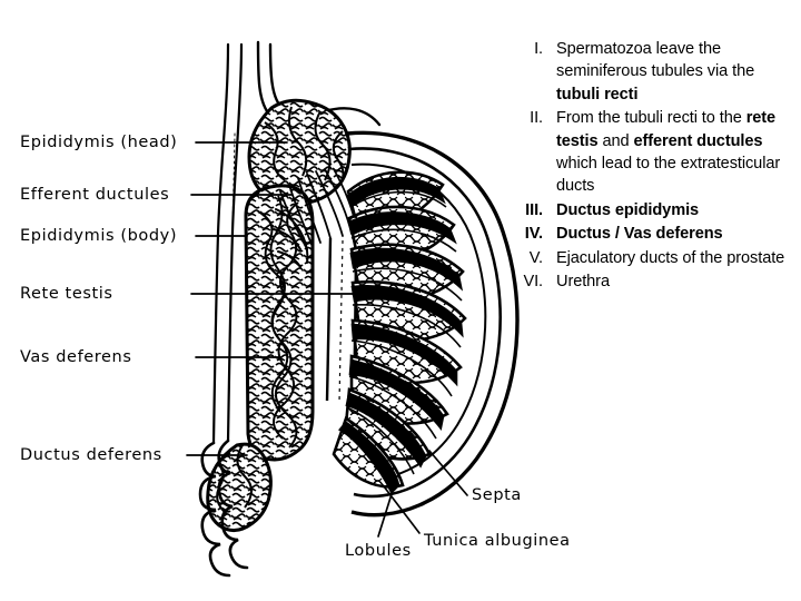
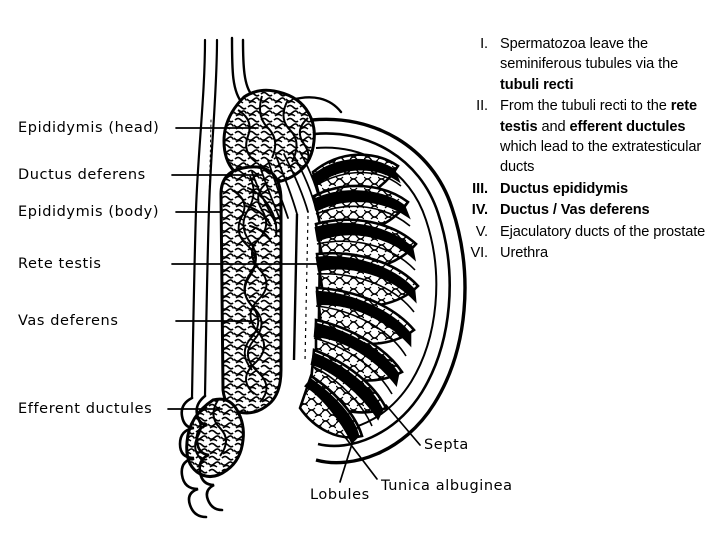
  Epididymis (head)
- Efferent ductules
+ Ductus deferens
  Epididymis (body)
  Rete testis
  Vas deferens
- Ductus deferens
+ Efferent ductules
  Septa
  Tunica albuginea
  Lobules
  I.
  Spermatozoa leave the seminiferous tubules via the tubuli recti
  II.
  From the tubuli recti to the rete testis and efferent ductules which lead to the extratesticular ducts
  III.
  Ductus epididymis
  IV.
  Ductus / Vas deferens
  V.
  Ejaculatory ducts of the prostate
  VI.
  Urethra
